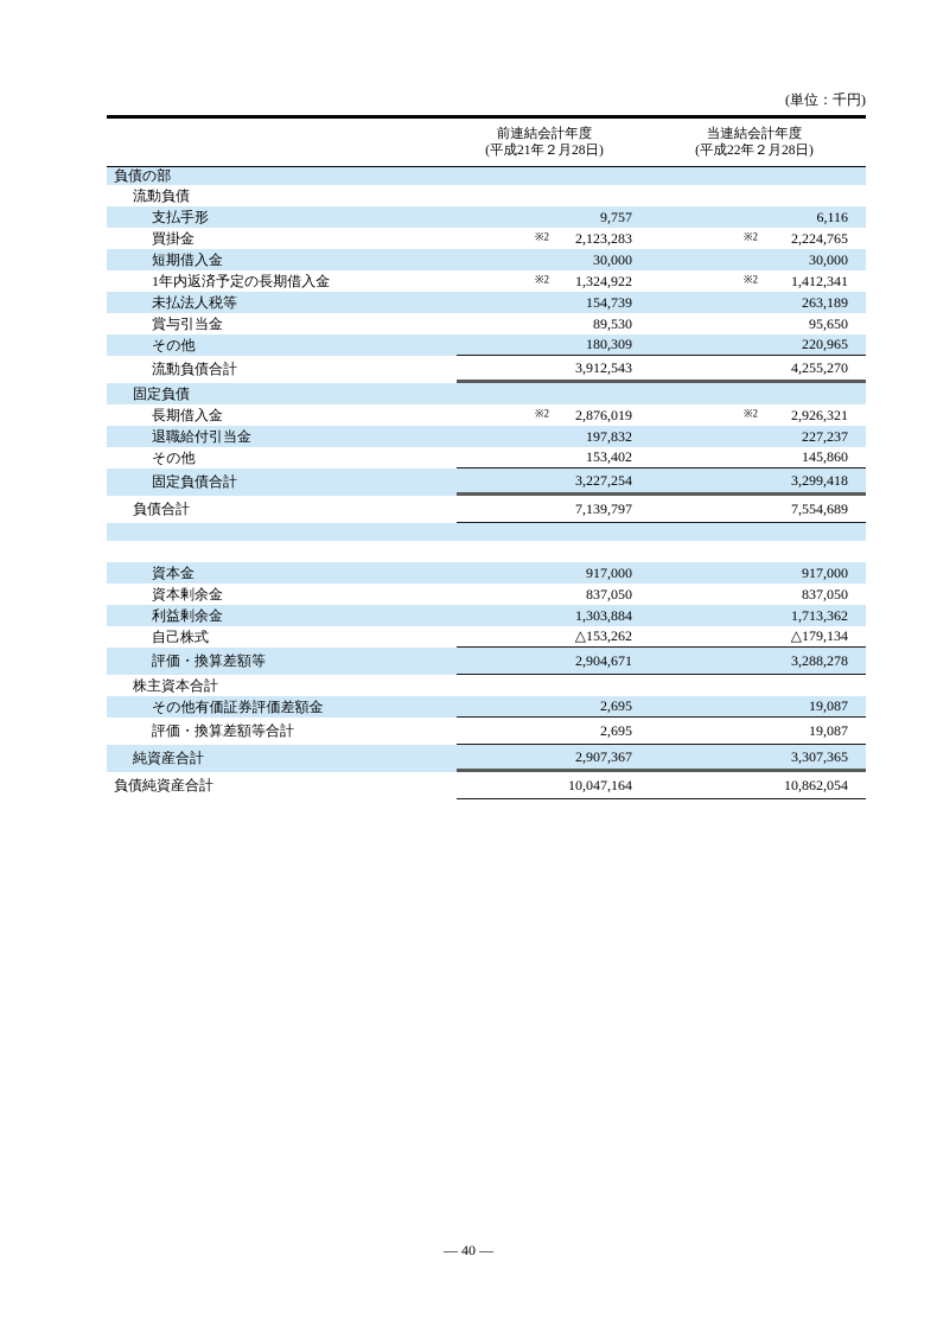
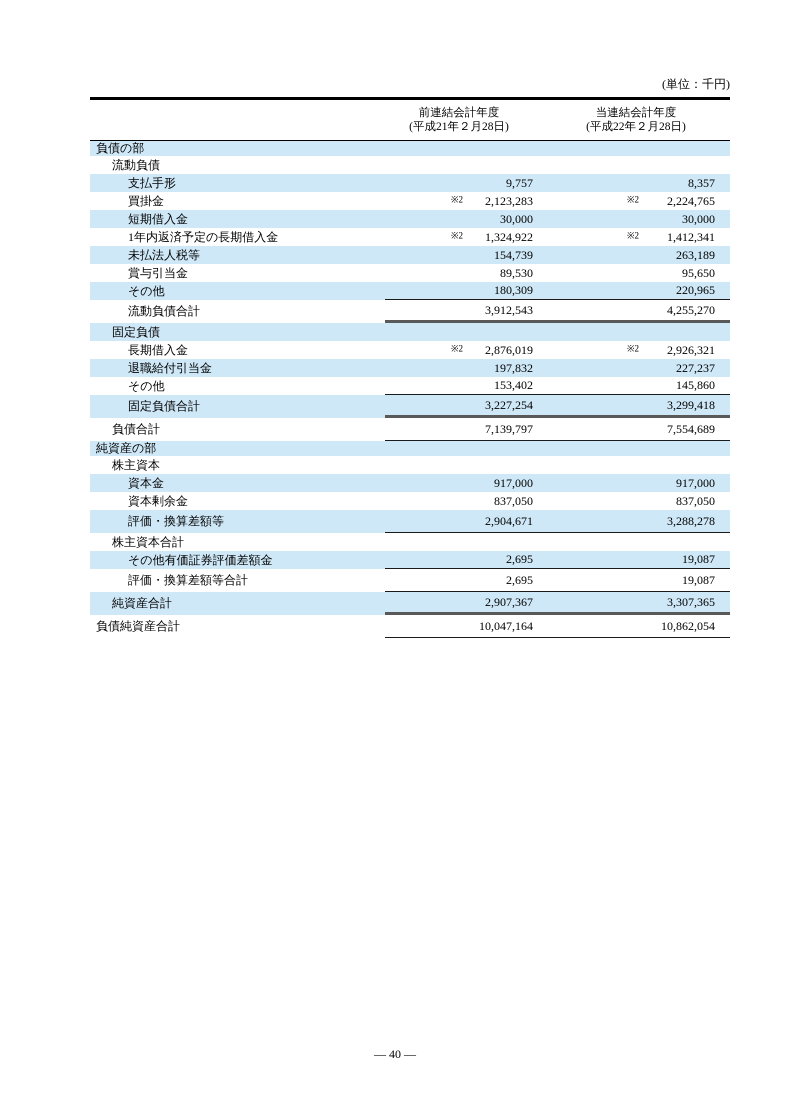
  (単位：千円)
  前連結会計年度
  (平成21年２月28日)
  当連結会計年度
  (平成22年２月28日)
  負債の部
  流動負債
  支払手形
  9,757
- 6,116
+ 8,357
  買掛金
  ※2
  2,123,283
  ※2
  2,224,765
  短期借入金
  30,000
  30,000
  1年内返済予定の長期借入金
  ※2
  1,324,922
  ※2
  1,412,341
  未払法人税等
  154,739
  263,189
  賞与引当金
  89,530
  95,650
  その他
  180,309
  220,965
  流動負債合計
  3,912,543
  4,255,270
  固定負債
  長期借入金
  ※2
  2,876,019
  ※2
  2,926,321
  退職給付引当金
  197,832
  227,237
  その他
  153,402
  145,860
  固定負債合計
  3,227,254
  3,299,418
  負債合計
  7,139,797
  7,554,689
+ 純資産の部
+ 株主資本
  資本金
  917,000
  917,000
  資本剰余金
  837,050
  837,050
- 利益剰余金
- 1,303,884
- 1,713,362
- 自己株式
- △153,262
- △179,134
  評価・換算差額等
  2,904,671
  3,288,278
  株主資本合計
  その他有価証券評価差額金
  2,695
  19,087
  評価・換算差額等合計
  2,695
  19,087
  純資産合計
  2,907,367
  3,307,365
  負債純資産合計
  10,047,164
  10,862,054
  — 40 —
